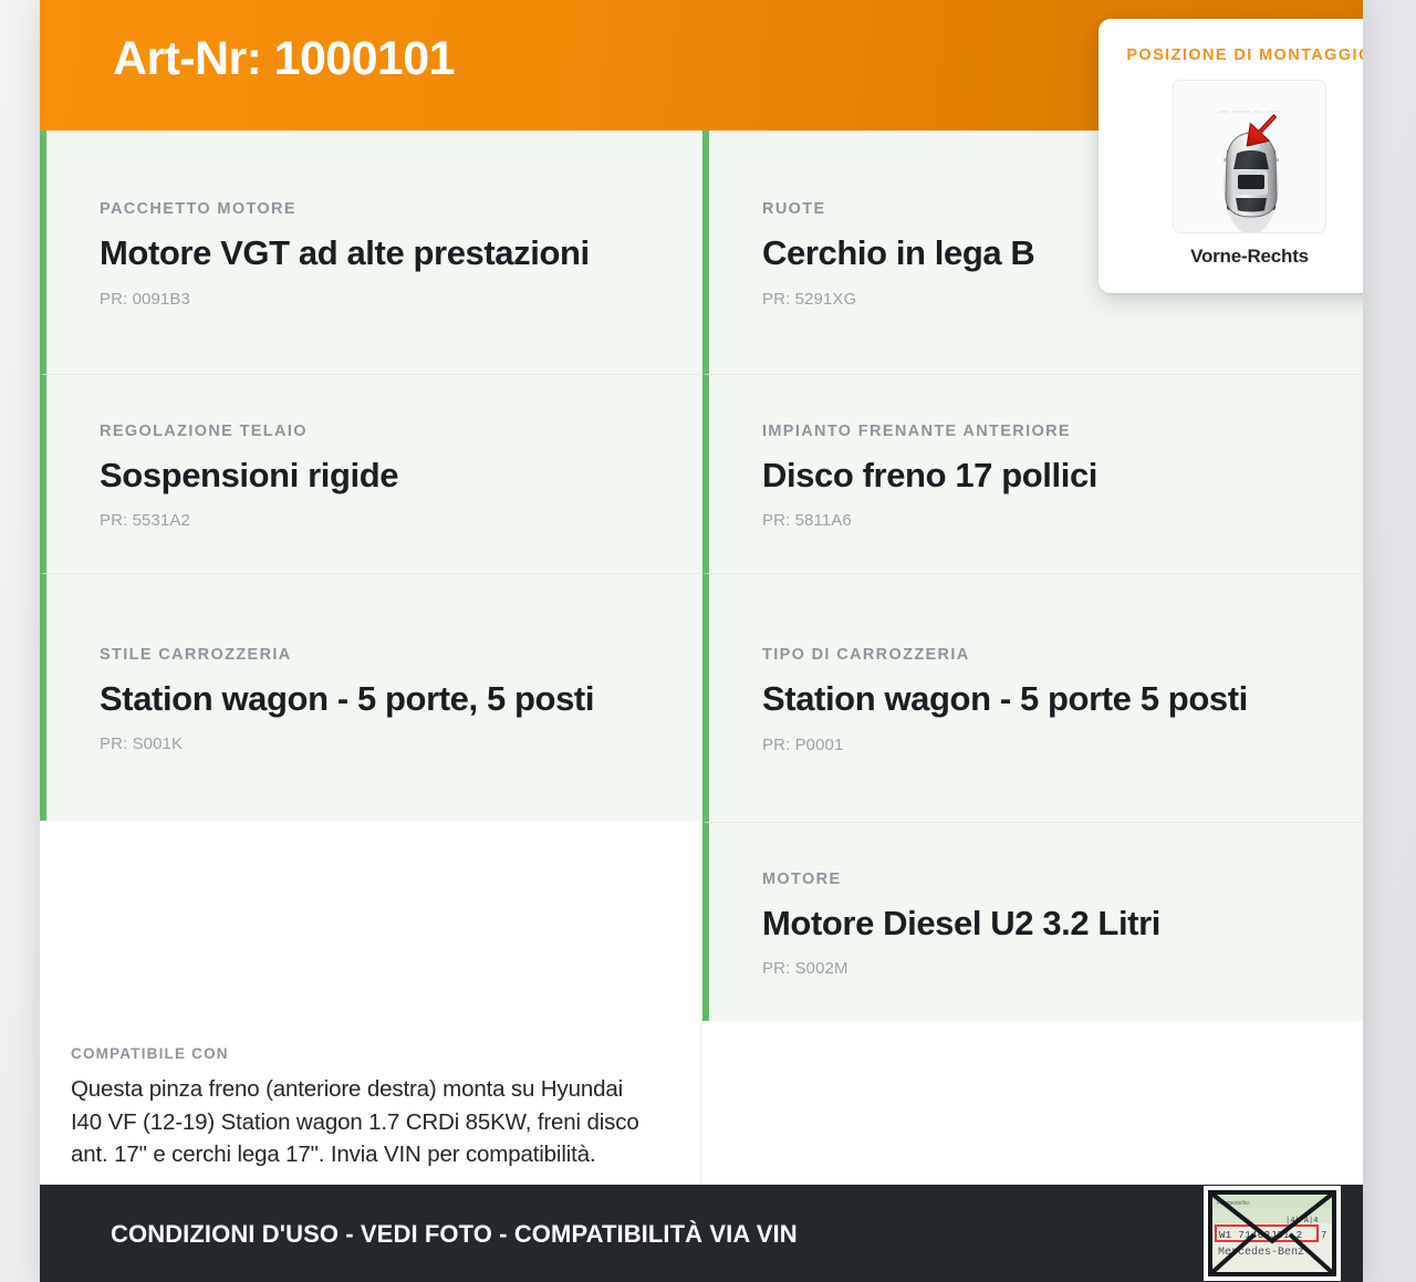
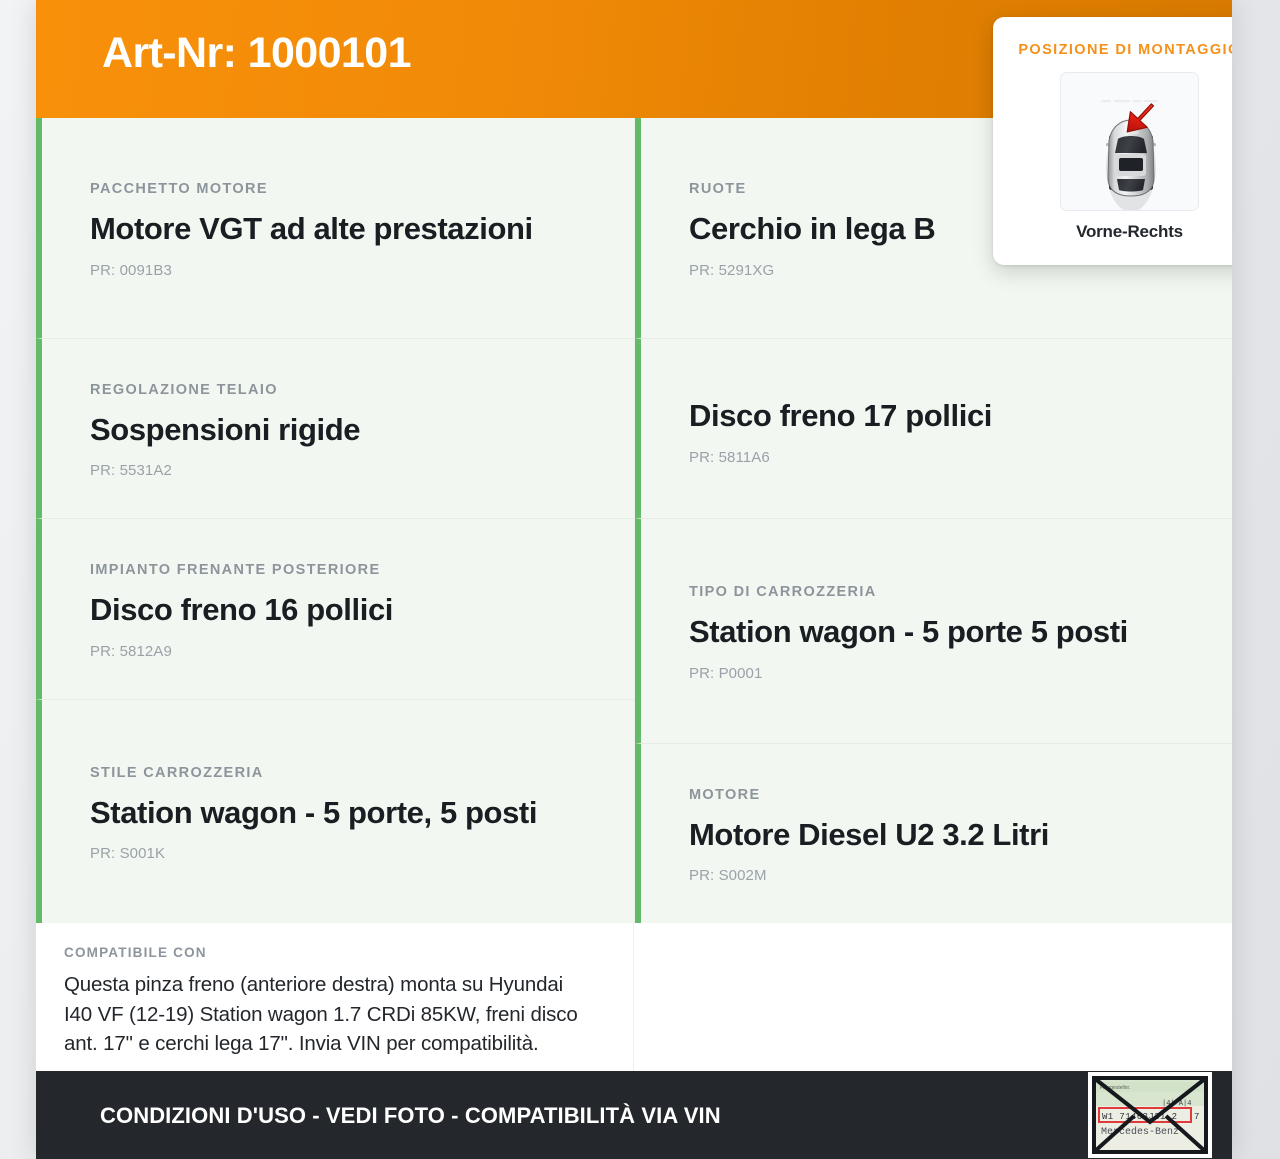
  Art-Nr: 1000101
  PACCHETTO MOTORE
  Motore VGT ad alte prestazioni
  PR: 0091B3
  REGOLAZIONE TELAIO
  Sospensioni rigide
  PR: 5531A2
+ IMPIANTO FRENANTE POSTERIORE
+ Disco freno 16 pollici
+ PR: 5812A9
  STILE CARROZZERIA
  Station wagon - 5 porte, 5 posti
  PR: S001K
  RUOTE
  Cerchio in lega B
  PR: 5291XG
- IMPIANTO FRENANTE ANTERIORE
  Disco freno 17 pollici
  PR: 5811A6
  TIPO DI CARROZZERIA
  Station wagon - 5 porte 5 posti
  PR: P0001
  MOTORE
  Motore Diesel U2 3.2 Litri
  PR: S002M
  COMPATIBILE CON
  Questa pinza freno (anteriore destra) monta su Hyundai I40 VF (12-19) Station wagon 1.7 CRDi 85KW, freni disco ant. 17" e cerchi lega 17". Invia VIN per compatibilità.
  CONDIZIONI D'USO - VEDI FOTO - COMPATIBILITÀ VIA VIN
  |4 A|4
  W1 716J1 2
  7
  Mecedes-Benz
  POSIZIONE DI MONTAGGI
  Vorne-Rechts
